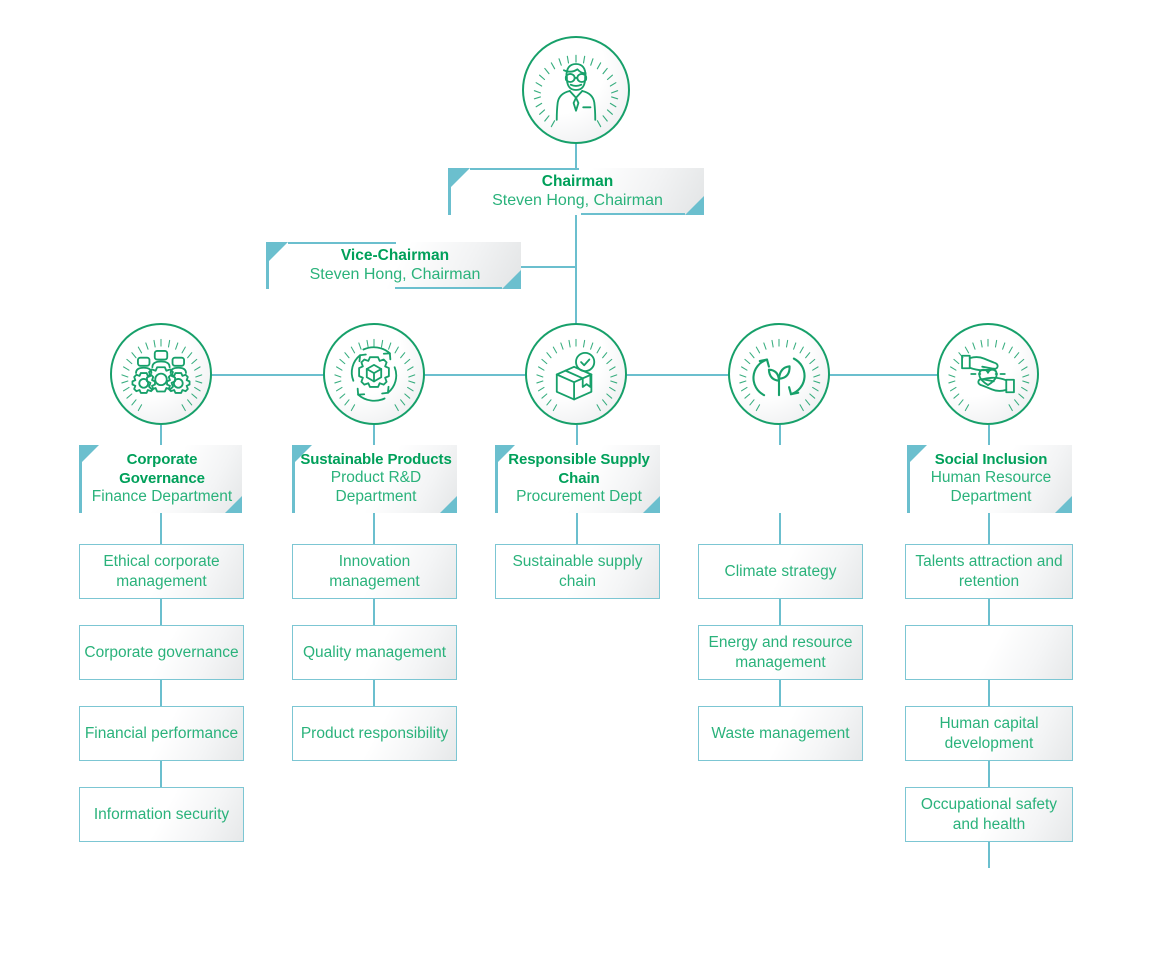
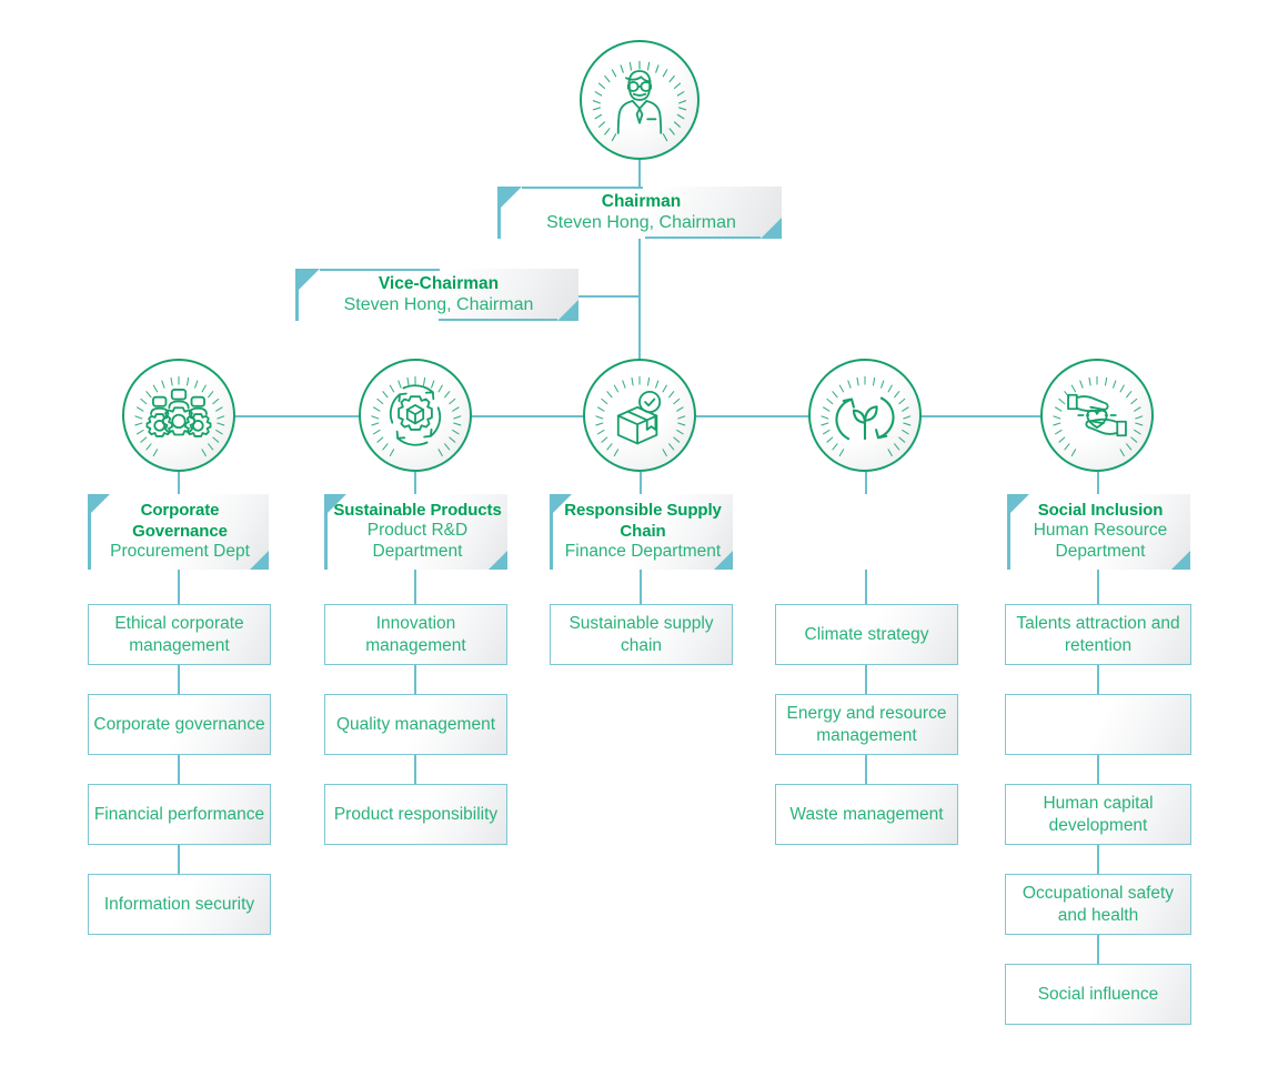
  Chairman
  Steven Hong, Chairman
  Vice-Chairman
  Steven Hong, Chairman
  Corporate Governance
- Finance Department
+ Procurement Dept
  Ethical corporate management
  Corporate governance
  Financial performance
  Information security
  Sustainable Products
  Product R&D Department
  Innovation management
  Quality management
  Product responsibility
  Responsible Supply Chain
- Procurement Dept
+ Finance Department
  Sustainable supply chain
  Climate strategy
  Energy and resource management
  Waste management
  Social Inclusion
  Human Resource Department
  Talents attraction and retention
  Human capital development
  Occupational safety and health
+ Social influence
